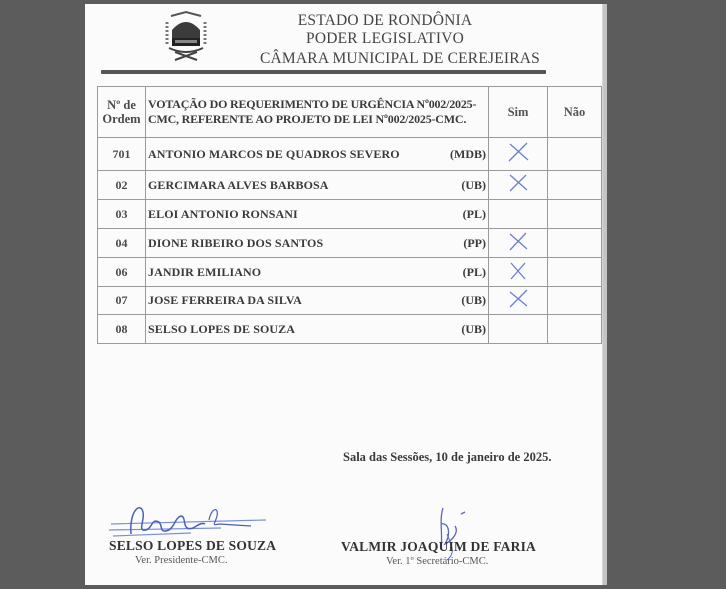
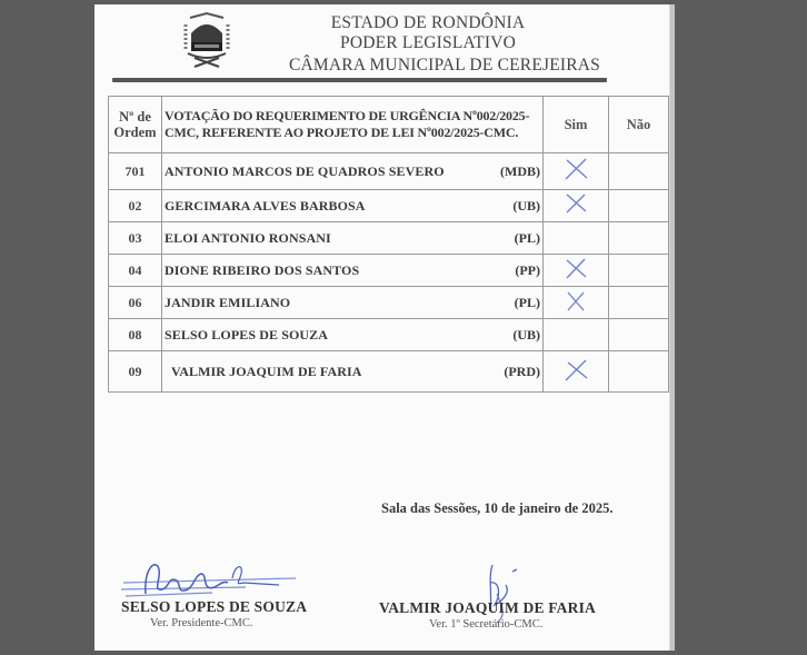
  ESTADO DE RONDÔNIA
  PODER LEGISLATIVO
  CÂMARA MUNICIPAL DE CEREJEIRAS
  Nº de Ordem	VOTAÇÃO DO REQUERIMENTO DE URGÊNCIA Nº002/2025- CMC, REFERENTE AO PROJETO DE LEI Nº002/2025-CMC.	Sim	Não
  701	ANTONIO MARCOS DE QUADROS SEVERO (MDB)
  02	GERCIMARA ALVES BARBOSA (UB)
  03	ELOI ANTONIO RONSANI (PL)
  04	DIONE RIBEIRO DOS SANTOS (PP)
  06	JANDIR EMILIANO (PL)
- 07	JOSE FERREIRA DA SILVA (UB)
  08	SELSO LOPES DE SOUZA (UB)
+ 09	VALMIR JOAQUIM DE FARIA (PRD)
  Sala das Sessões, 10 de janeiro de 2025.
  SELSO LOPES DE SOUZA
  Ver. Presidente-CMC.
  VALMIR JOAQUIM DE FARIA
  Ver. 1º Secretário-CMC.
